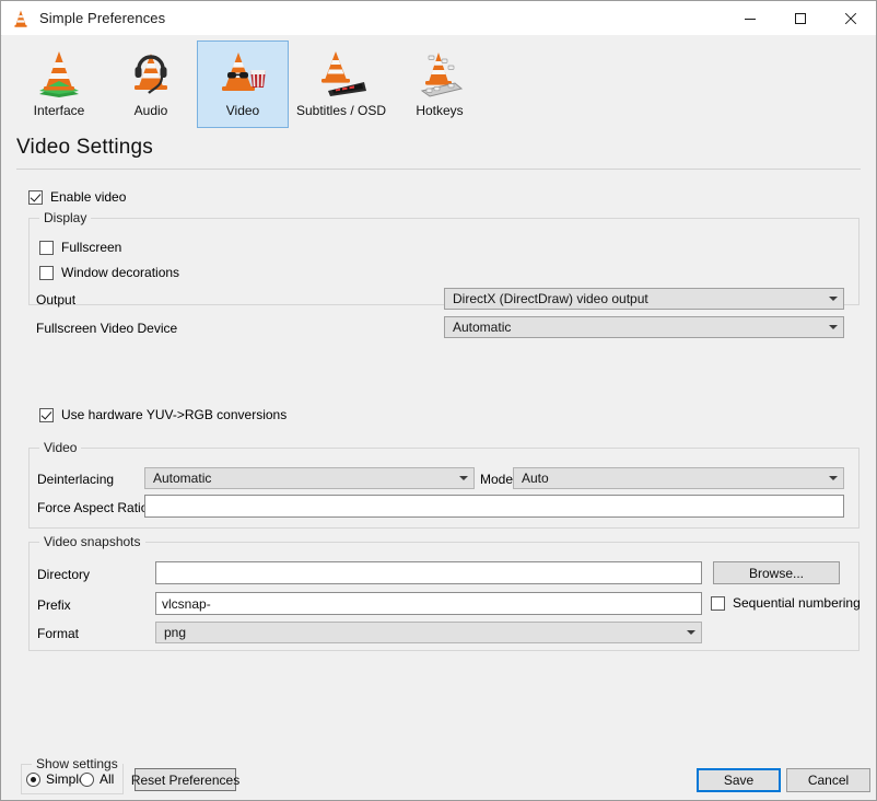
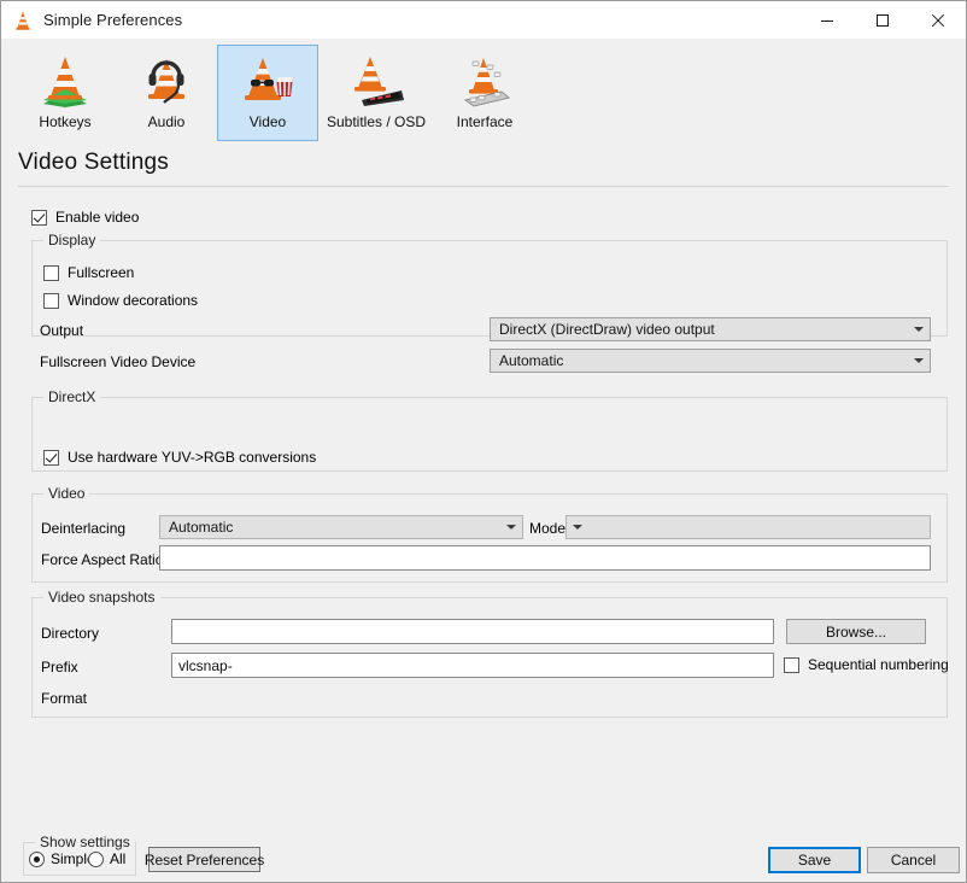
  Simple Preferences
- Interface
+ Hotkeys
  Audio
  Video
  Subtitles / OSD
- Hotkeys
+ Interface
  Video Settings
  Enable video
  Display
  Fullscreen
  Window decorations
  Output
  DirectX (DirectDraw) video output
  Fullscreen Video Device
  Automatic
+ DirectX
  Use hardware YUV->RGB conversions
  Video
  Deinterlacing
  Automatic
  Mode
- Auto
  Force Aspect Rati
  Video snapshots
  Directory
  Browse...
  Prefix
  vlcsnap-
  Sequential numbering
  Format
- png
  Show settings
  Simpl
  All
  Reset Preferences
  Save
  Cancel
